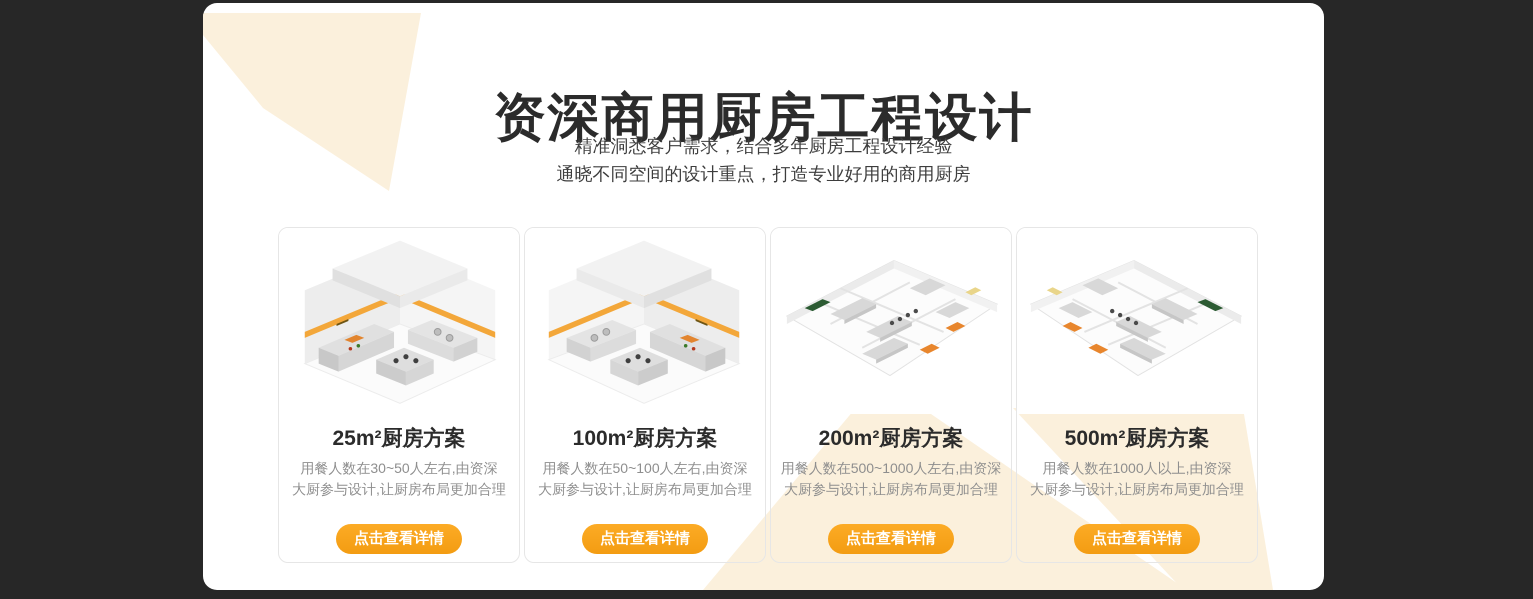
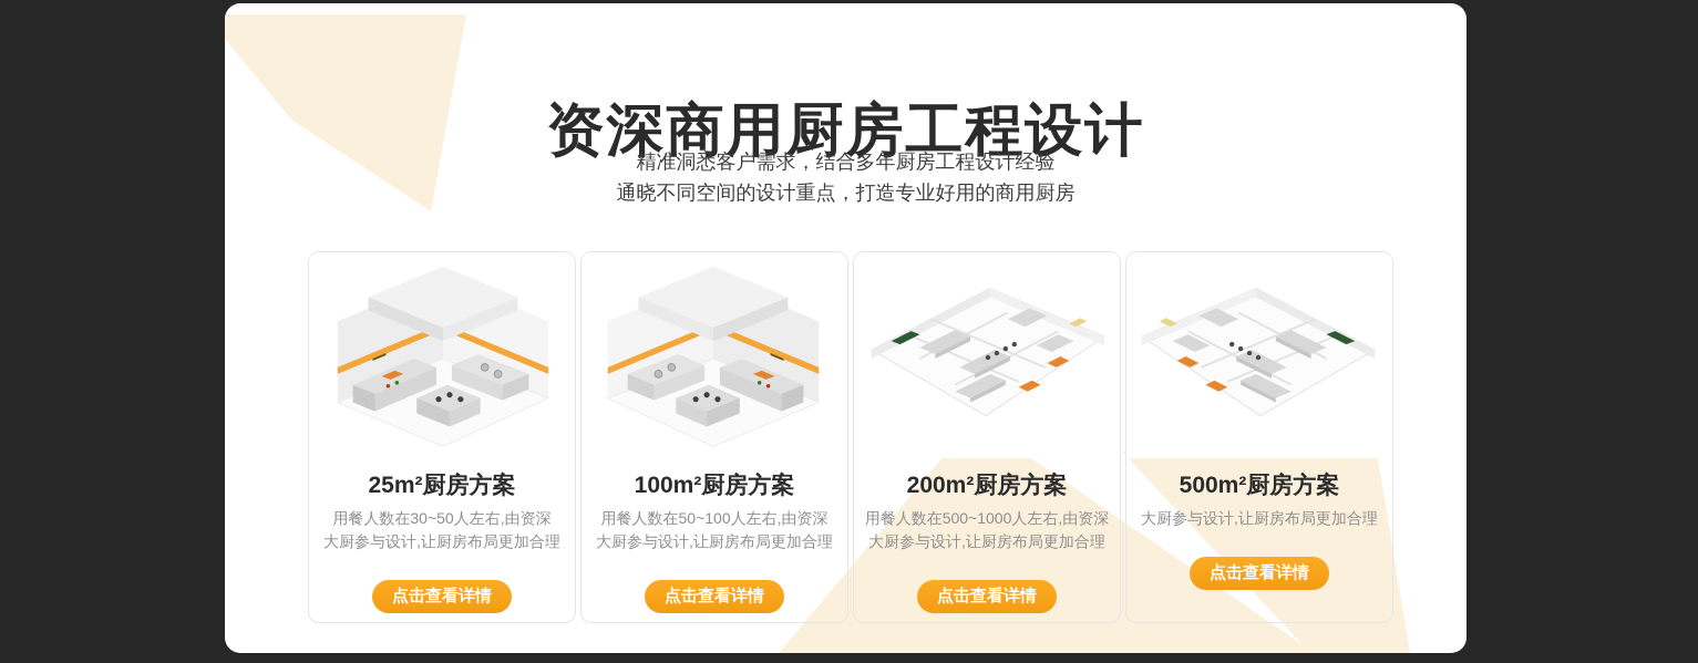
  资深商用厨房工程设计
  精准洞悉客户需求，结合多年厨房工程设计经验
  通晓不同空间的设计重点，打造专业好用的商用厨房
  25m²厨房方案
  用餐人数在30~50人左右,由资深
  大厨参与设计,让厨房布局更加合理
  点击查看详情
  100m²厨房方案
  用餐人数在50~100人左右,由资深
  大厨参与设计,让厨房布局更加合理
  点击查看详情
  200m²厨房方案
  用餐人数在500~1000人左右,由资深
  大厨参与设计,让厨房布局更加合理
  点击查看详情
  500m²厨房方案
- 用餐人数在1000人以上,由资深
  大厨参与设计,让厨房布局更加合理
  点击查看详情
